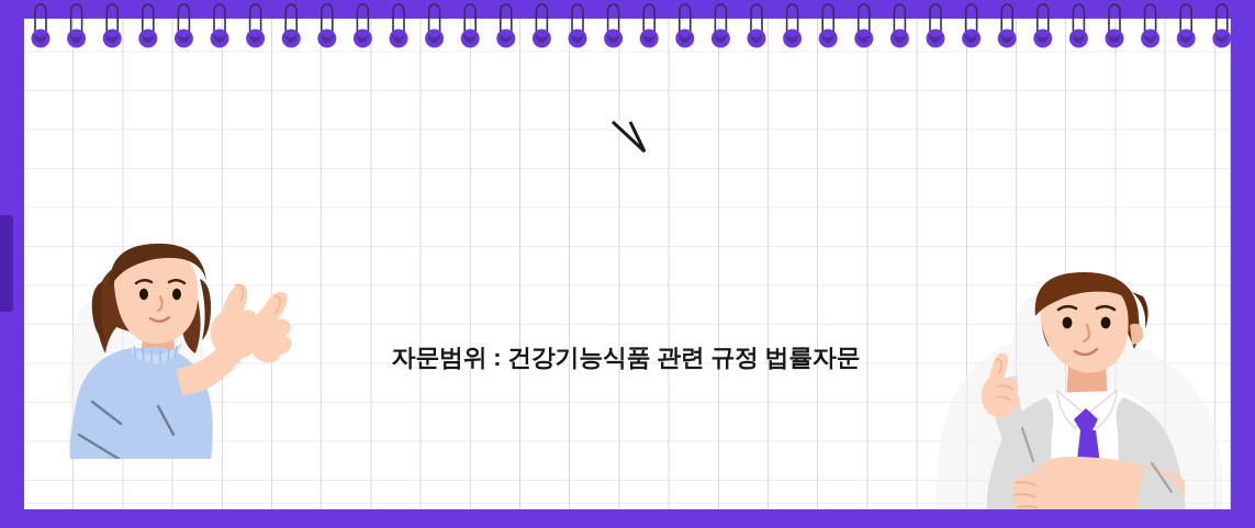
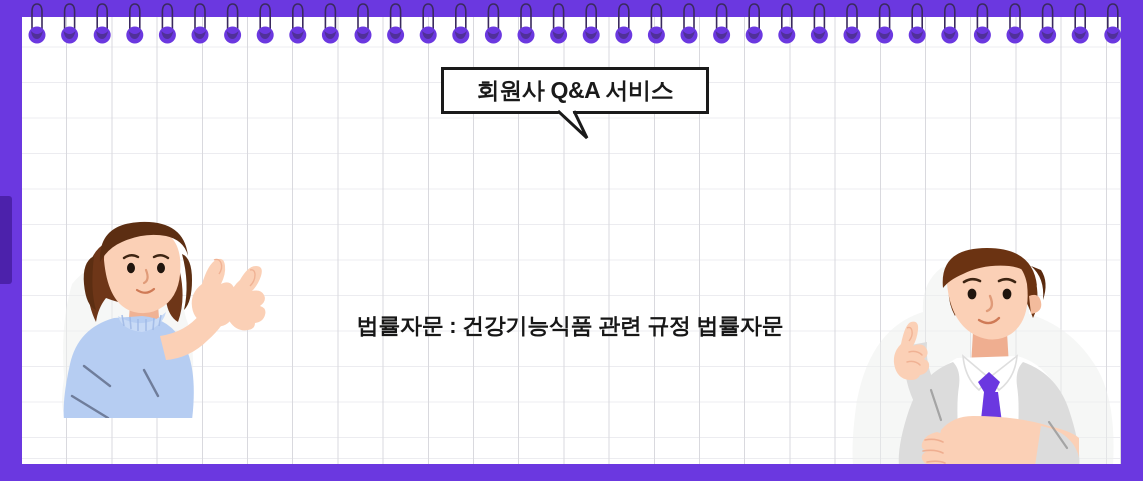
+ 회원사 Q&A 서비스
- 자문범위 : 건강기능식품 관련 규정 법률자문
+ 법률자문 : 건강기능식품 관련 규정 법률자문
